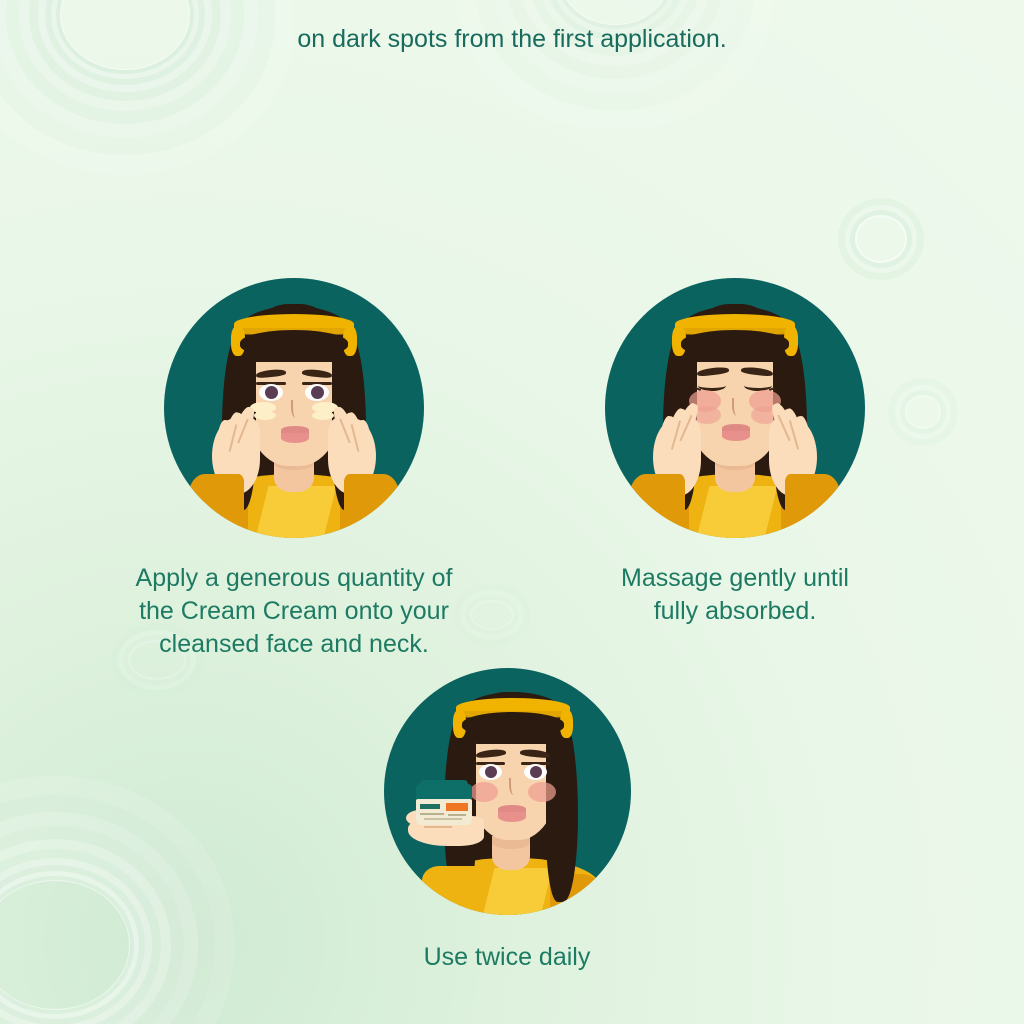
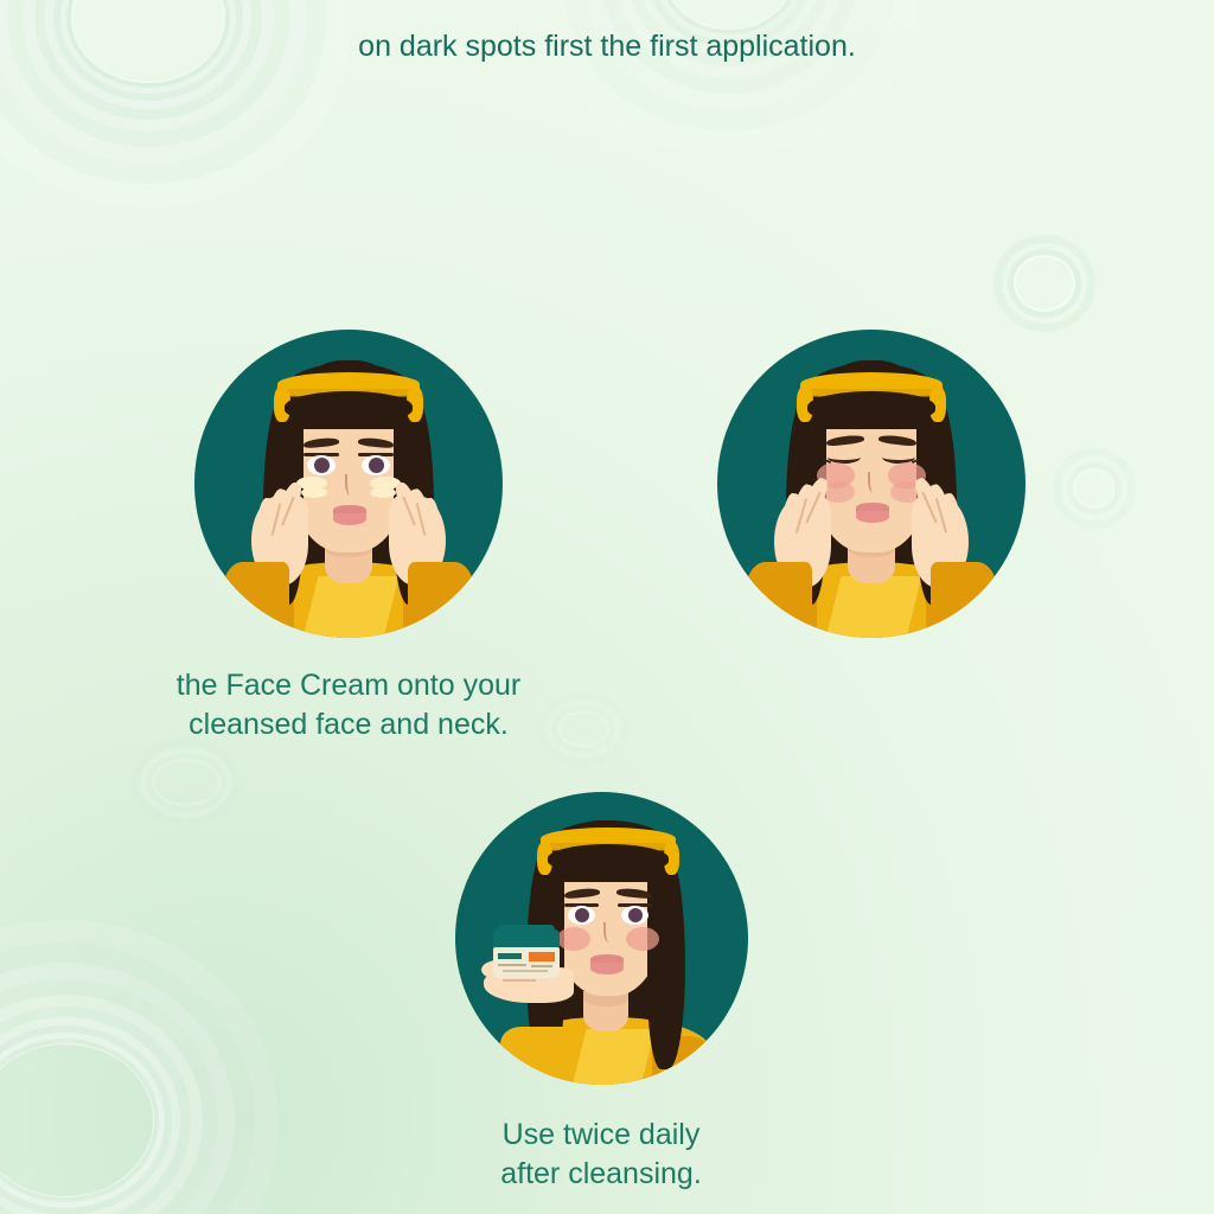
- on dark spots from the first application.
+ on dark spots first the first application.
- Apply a generous quantity of
- the Cream Cream onto your
+ the Face Cream onto your
  cleansed face and neck.
- Massage gently until
- fully absorbed.
  Use twice daily
+ after cleansing.
